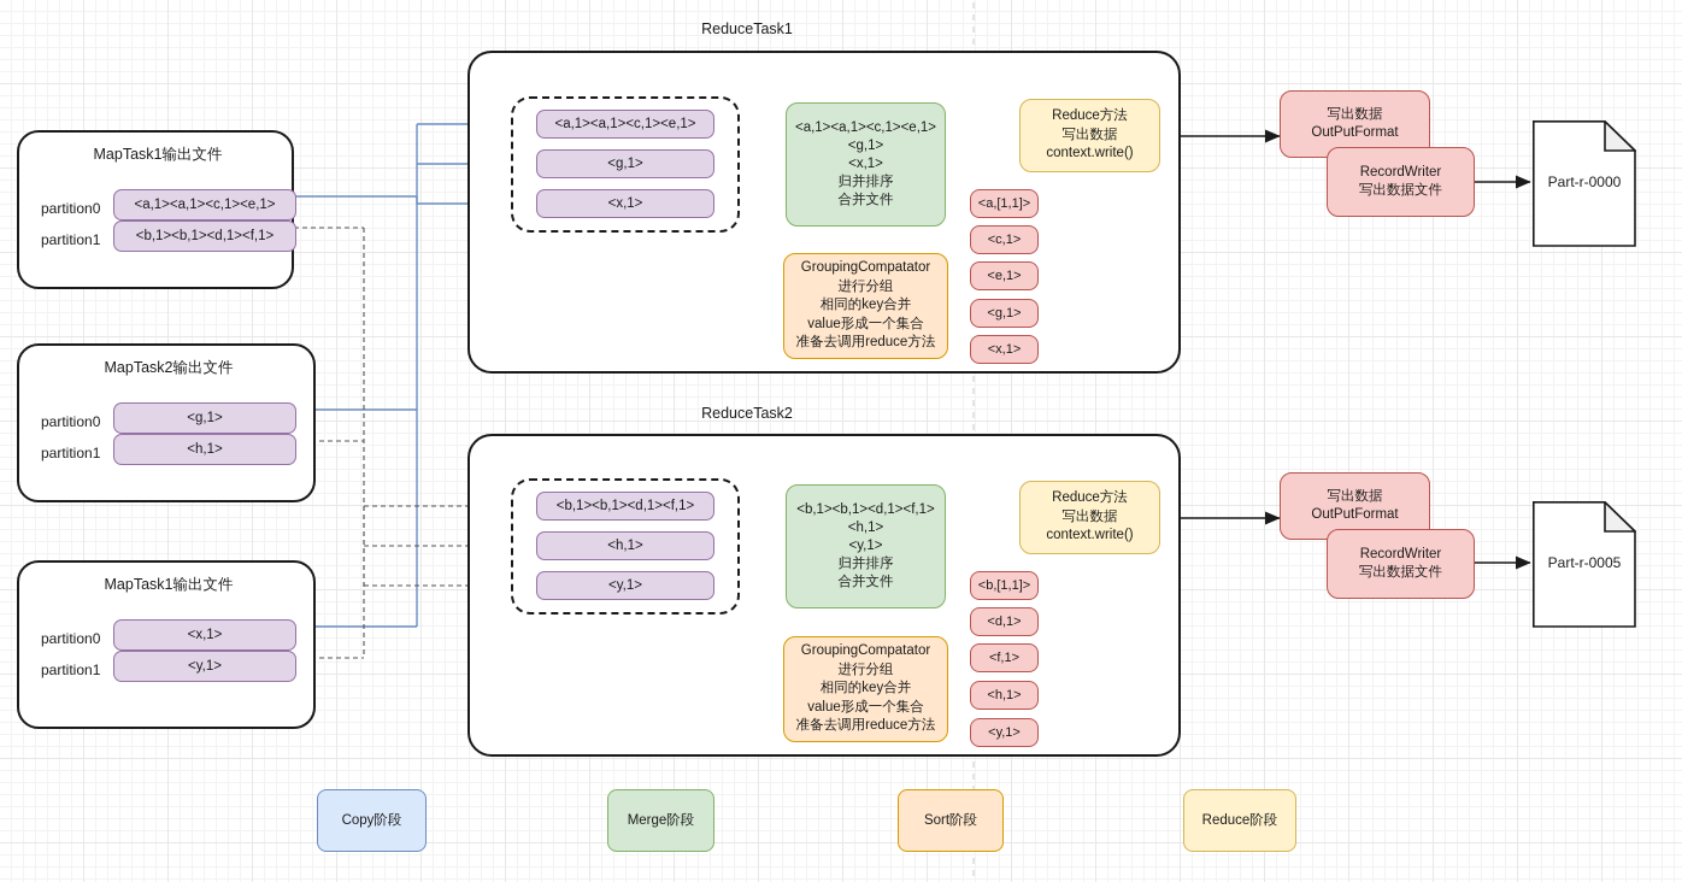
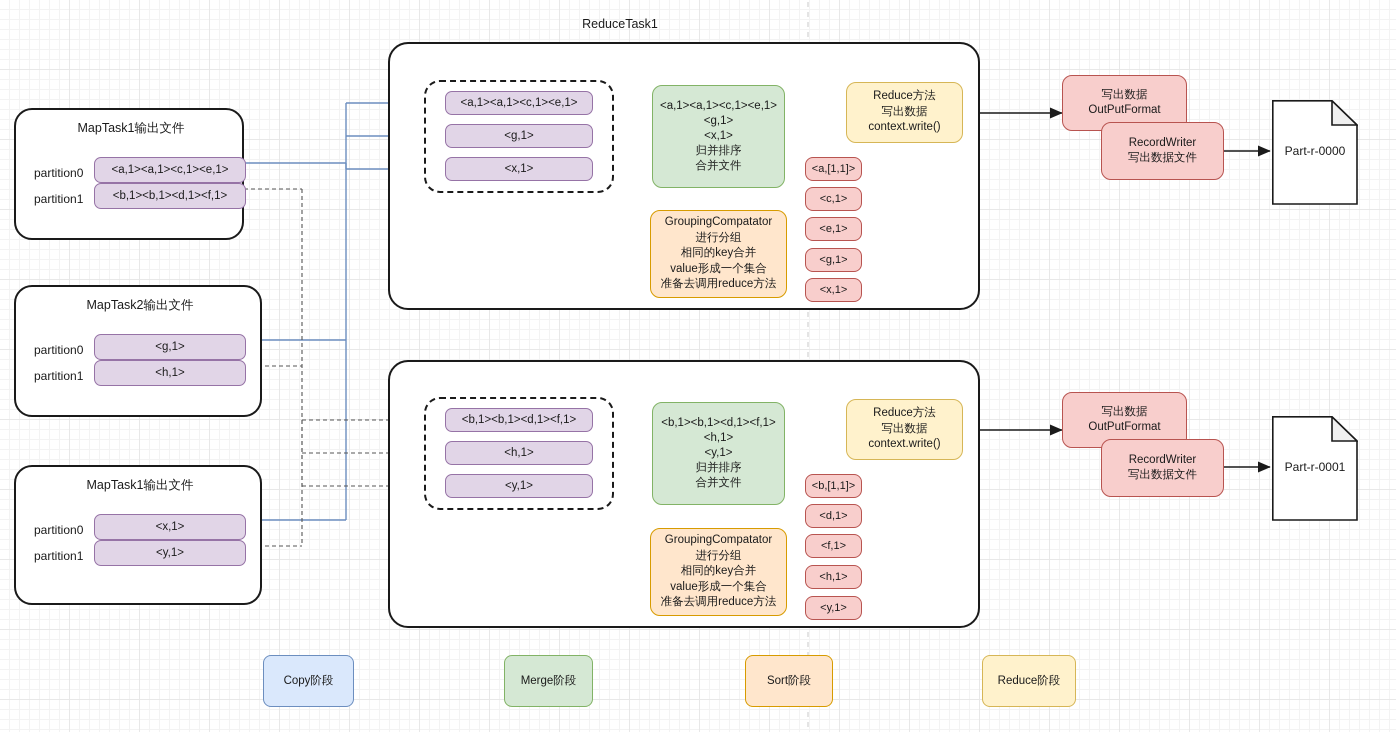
  MapTask1输出文件
  partition0
  <a,1><a,1><c,1><e,1>
  partition1
  <b,1><b,1><d,1><f,1>
  MapTask2输出文件
  partition0
  <g,1>
  partition1
  <h,1>
  MapTask1输出文件
  partition0
  <x,1>
  partition1
  <y,1>
  ReduceTask1
  <a,1><a,1><c,1><e,1>
  <g,1>
  <x,1>
  <a,1><a,1><c,1><e,1>
  <g,1>
  <x,1>
  归并排序
  合并文件
  GroupingCompatator
  进行分组
  相同的key合并
  value形成一个集合
  准备去调用reduce方法
  <a,[1,1]>
  <c,1>
  <e,1>
  <g,1>
  <x,1>
  Reduce方法
  写出数据
  context.write()
  写出数据
  OutPutFormat
  RecordWriter
  写出数据文件
  Part-r-0000
- ReduceTask2
  <b,1><b,1><d,1><f,1>
  <h,1>
  <y,1>
  <b,1><b,1><d,1><f,1>
  <h,1>
  <y,1>
  归并排序
  合并文件
  GroupingCompatator
  进行分组
  相同的key合并
  value形成一个集合
  准备去调用reduce方法
  <b,[1,1]>
  <d,1>
  <f,1>
  <h,1>
  <y,1>
  Reduce方法
  写出数据
  context.write()
  写出数据
  OutPutFormat
  RecordWriter
  写出数据文件
- Part-r-0005
+ Part-r-0001
  Copy阶段
  Merge阶段
  Sort阶段
  Reduce阶段
